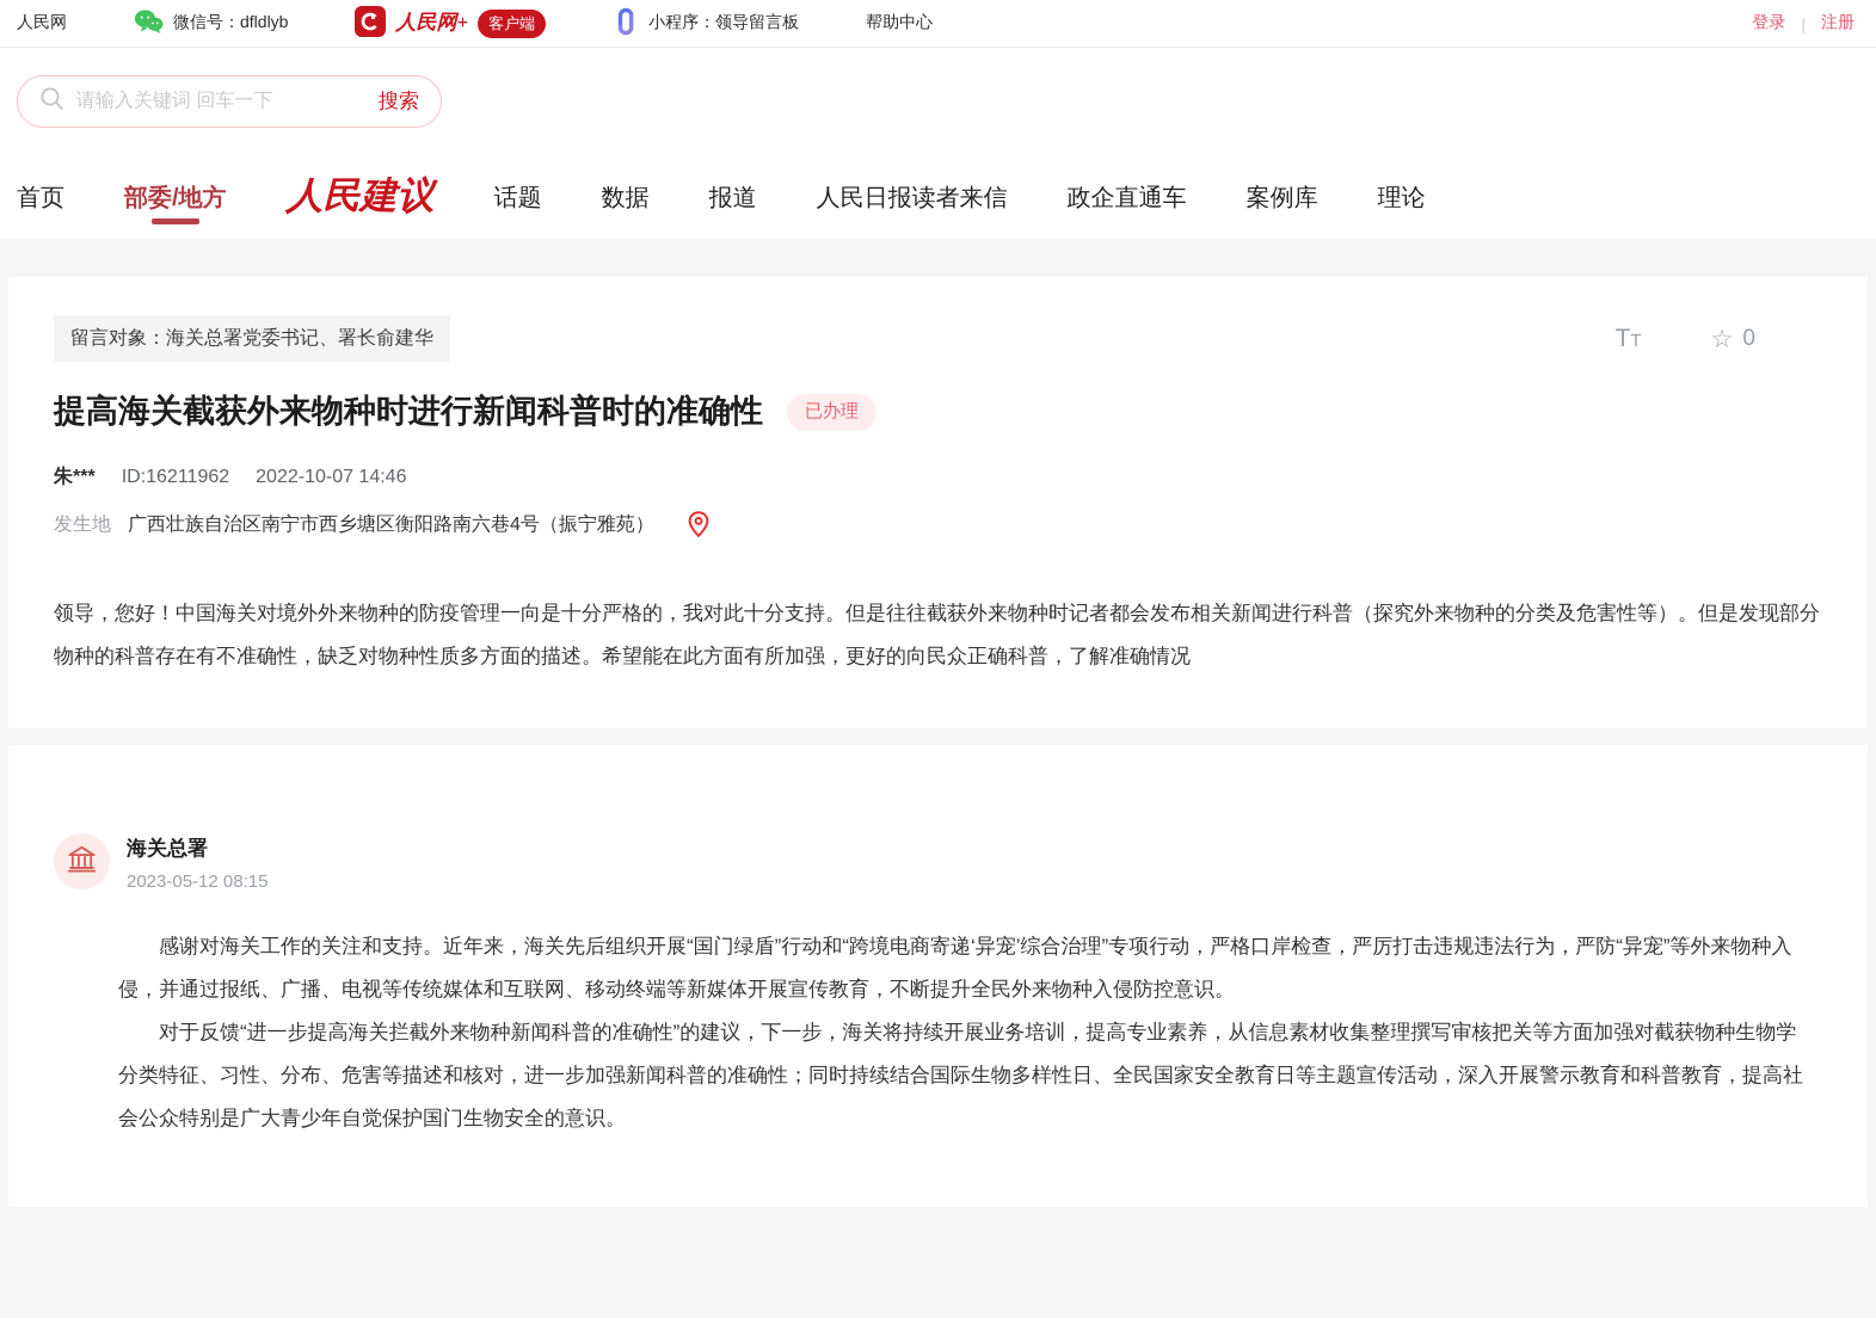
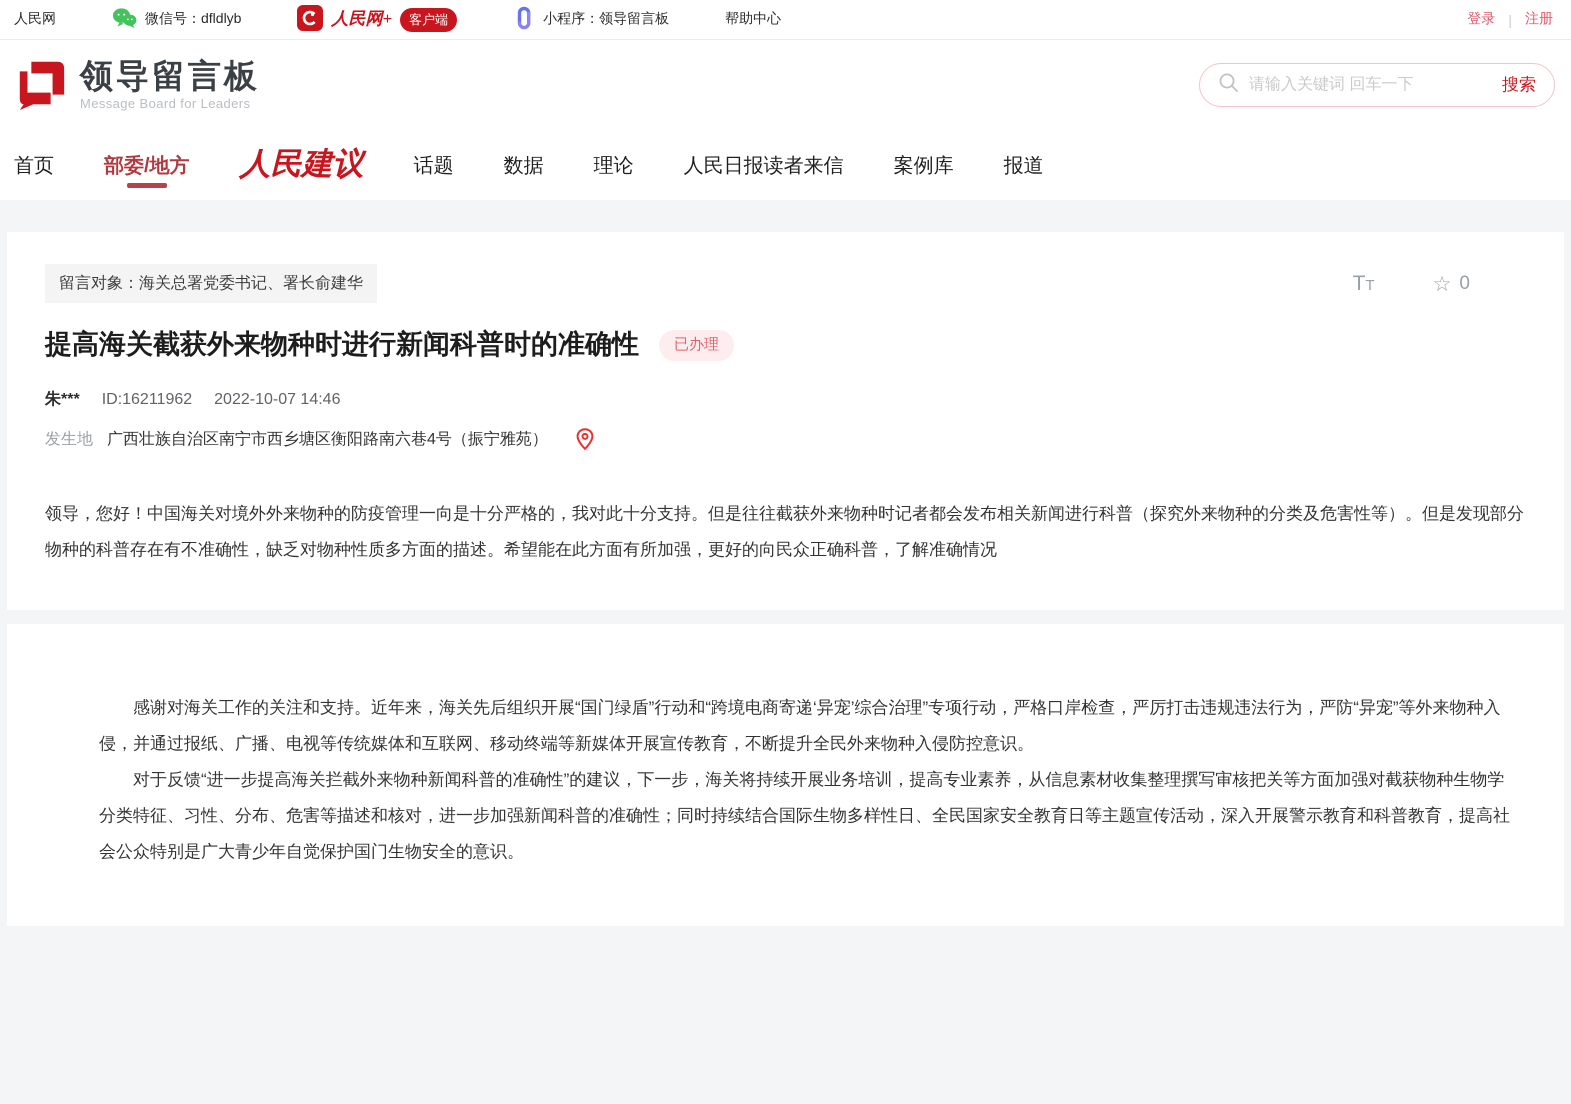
  人民网
  微信号：dfldlyb
  人民网+
  客户端
  小程序：领导留言板
  帮助中心
  登录
  |
  注册
+ 领导留言板
+ Message Board for Leaders
  请输入关键词 回车一下
  搜索
  首页
  部委/地方
  人民建议
  话题
  数据
- 报道
+ 理论
  人民日报读者来信
- 政企直通车
  案例库
- 理论
+ 报道
  留言对象：海关总署党委书记、署长俞建华
  Tt
  ☆
  0
  提高海关截获外来物种时进行新闻科普时的准确性
  已办理
  朱***
  ID:16211962
  2022-10-07 14:46
  发生地
  广西壮族自治区南宁市西乡塘区衡阳路南六巷4号（振宁雅苑）
  领导，您好！中国海关对境外外来物种的防疫管理一向是十分严格的，我对此十分支持。但是往往截获外来物种时记者都会发布相关新闻进行科普（探究外来物种的分类及危害性等）。但是发现部分物种的科普存在有不准确性，缺乏对物种性质多方面的描述。希望能在此方面有所加强，更好的向民众正确科普，了解准确情况
- 海关总署
- 2023-05-12 08:15
  感谢对海关工作的关注和支持。近年来，海关先后组织开展“国门绿盾”行动和“跨境电商寄递‘异宠’综合治理”专项行动，严格口岸检查，严厉打击违规违法行为，严防“异宠”等外来物种入侵，并通过报纸、广播、电视等传统媒体和互联网、移动终端等新媒体开展宣传教育，不断提升全民外来物种入侵防控意识。
  对于反馈“进一步提高海关拦截外来物种新闻科普的准确性”的建议，下一步，海关将持续开展业务培训，提高专业素养，从信息素材收集整理撰写审核把关等方面加强对截获物种生物学分类特征、习性、分布、危害等描述和核对，进一步加强新闻科普的准确性；同时持续结合国际生物多样性日、全民国家安全教育日等主题宣传活动，深入开展警示教育和科普教育，提高社会公众特别是广大青少年自觉保护国门生物安全的意识。
